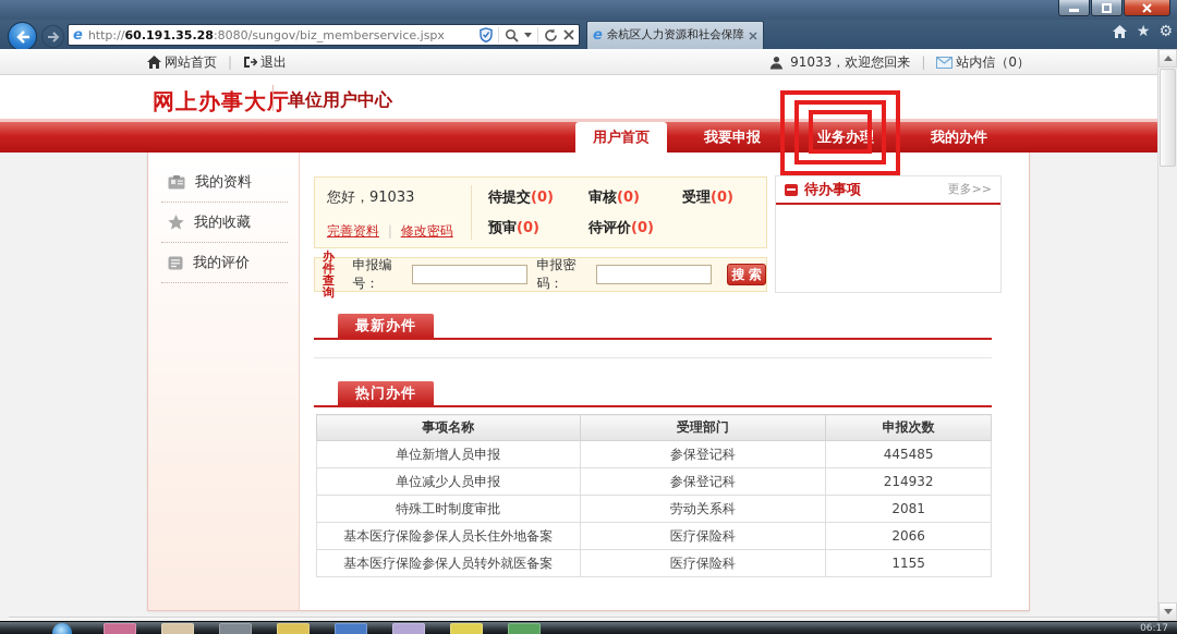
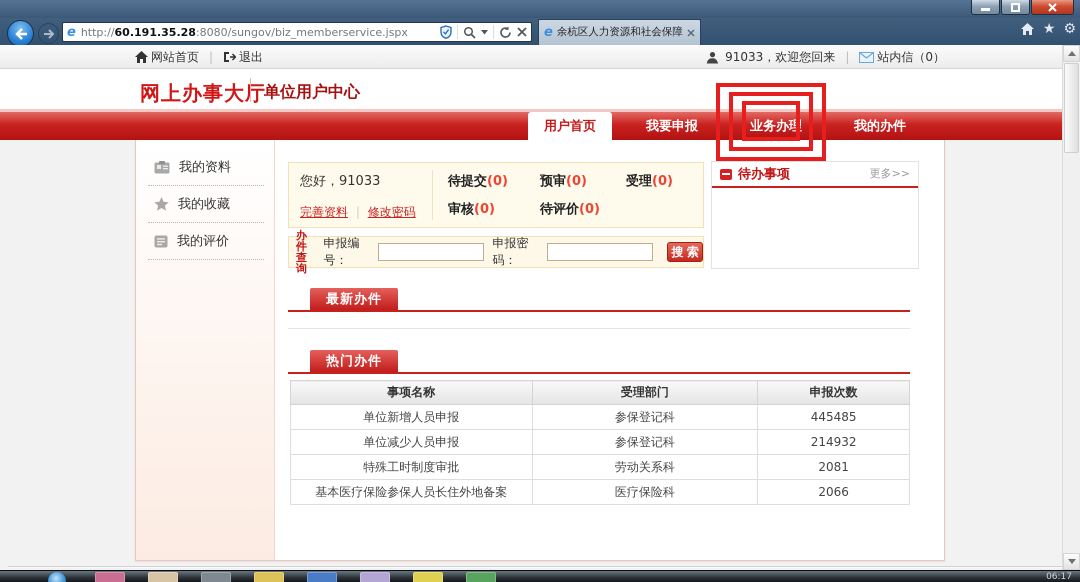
  e
  http://60.191.35.28:8080/sungov/biz_memberservice.jspx
  e
  余杭区人力资源和社会保障
  ★
  ⚙
  网站首页
  |
  退出
  91033，欢迎您回来
  |
  站内信（0）
  网上办事大厅
  单位用户中心
  用户首页
  我要申报
  业务办理
  我的办件
  我的资料
  我的收藏
  我的评价
  您好，91033
  完善资料 | 修改密码
  待提交(0)
- 审核(0)
+ 预审(0)
  受理(0)
- 预审(0)
+ 审核(0)
  待评价(0)
  待办事项
  更多>>
  办件
  查询
  申报编号：
  申报密码：
  搜 索
  最新办件
  热门办件
  事项名称	受理部门	申报次数
  单位新增人员申报	参保登记科	445485
  单位减少人员申报	参保登记科	214932
  特殊工时制度审批	劳动关系科	2081
  基本医疗保险参保人员长住外地备案	医疗保险科	2066
- 基本医疗保险参保人员转外就医备案	医疗保险科	1155
  06:17
